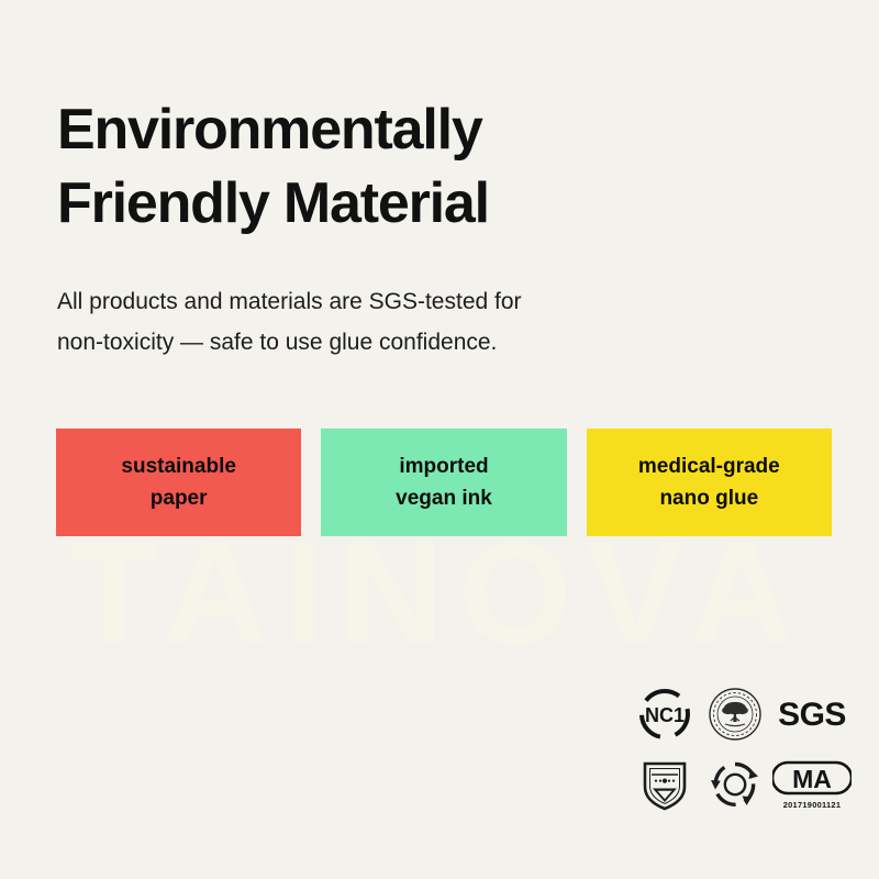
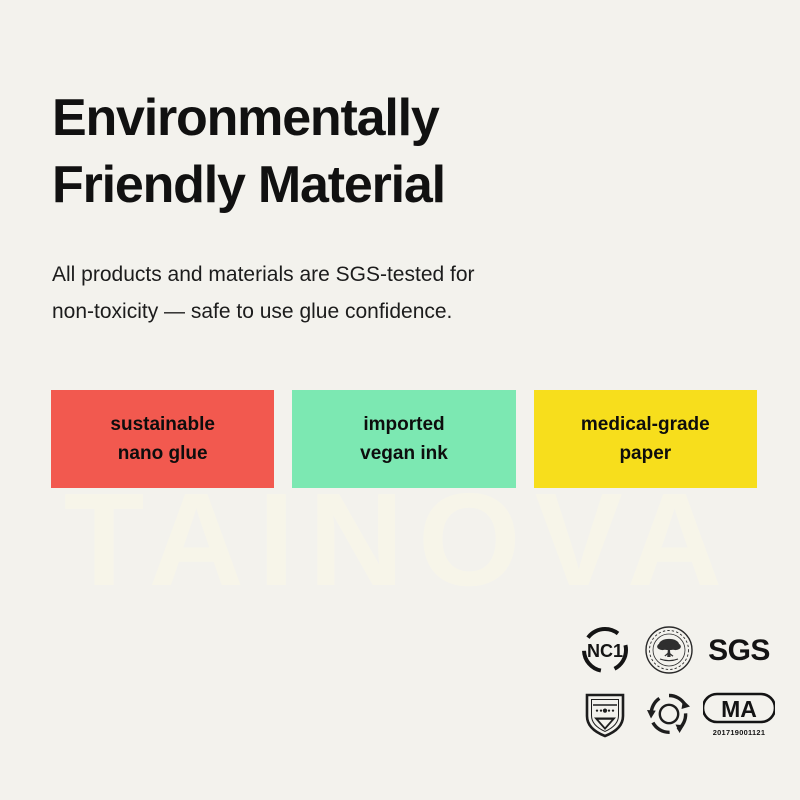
  TAINOVA
  Environmentally
  Friendly Material
  All products and materials are SGS-tested for
  non-toxicity — safe to use glue confidence.
  sustainable
- paper
+ nano glue
  imported
  vegan ink
  medical-grade
- nano glue
+ paper
  NC1
  SGS
  MA
  201719001121
